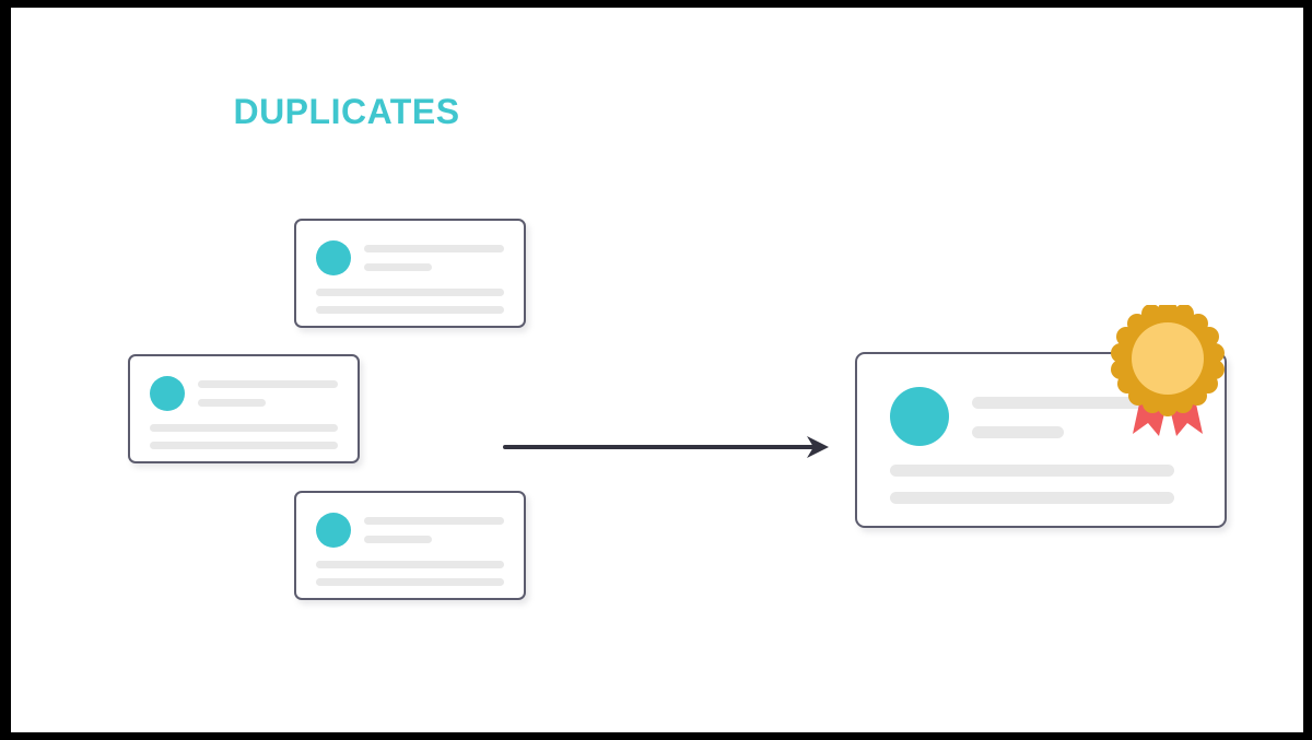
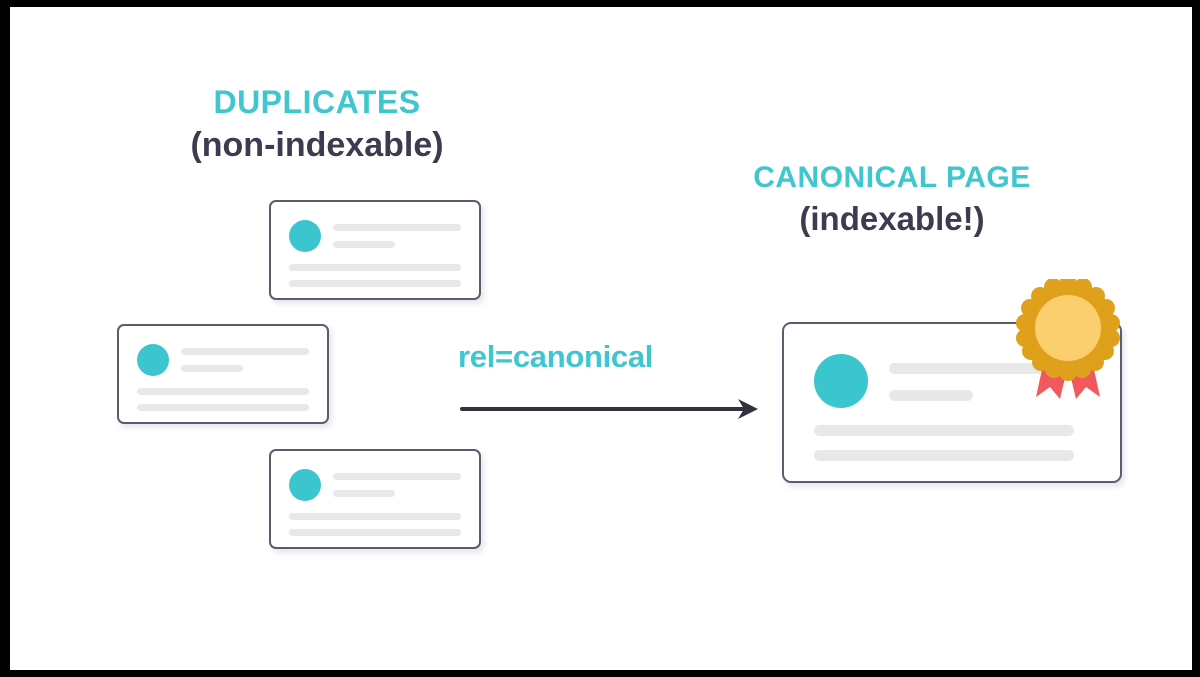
  DUPLICATES
+ (non-indexable)
+ CANONICAL PAGE
+ (indexable!)
+ rel=canonical
